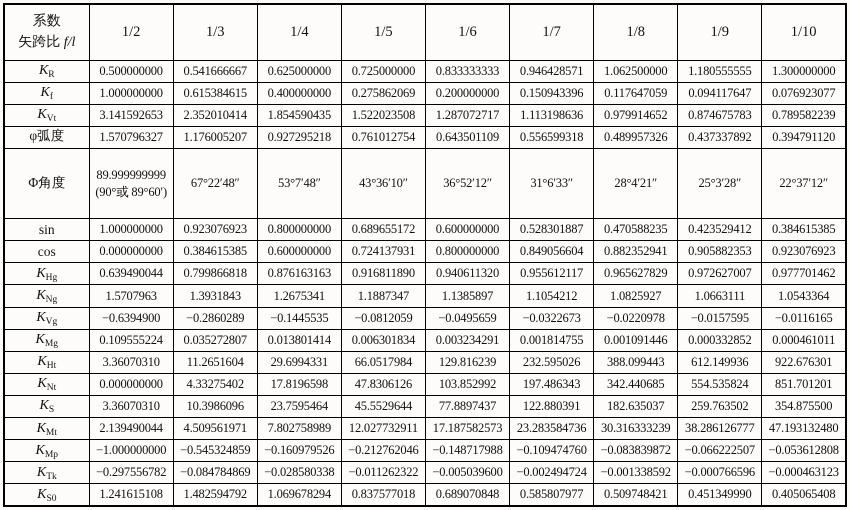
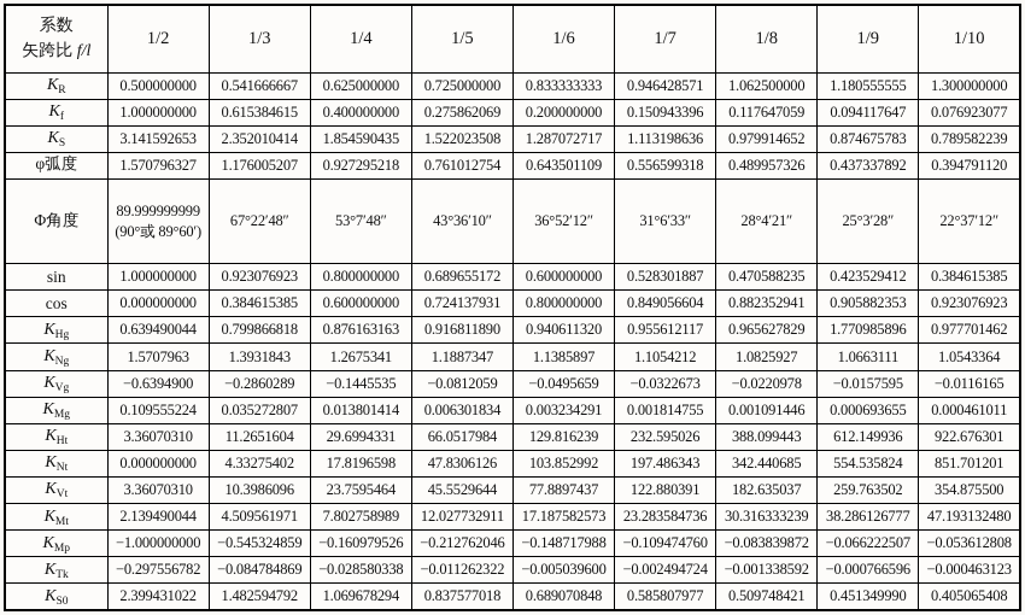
  系数 矢跨比 f/l	1/2	1/3	1/4	1/5	1/6	1/7	1/8	1/9	1/10
  KR	0.500000000	0.541666667	0.625000000	0.725000000	0.833333333	0.946428571	1.062500000	1.180555555	1.300000000
  Kf	1.000000000	0.615384615	0.400000000	0.275862069	0.200000000	0.150943396	0.117647059	0.094117647	0.076923077
- KVt	3.141592653	2.352010414	1.854590435	1.522023508	1.287072717	1.113198636	0.979914652	0.874675783	0.789582239
+ KS	3.141592653	2.352010414	1.854590435	1.522023508	1.287072717	1.113198636	0.979914652	0.874675783	0.789582239
  φ弧度	1.570796327	1.176005207	0.927295218	0.761012754	0.643501109	0.556599318	0.489957326	0.437337892	0.394791120
  Φ角度	89.999999999 (90°或 89°60′)	67°22′48″	53°7′48″	43°36′10″	36°52′12″	31°6′33″	28°4′21″	25°3′28″	22°37′12″
  sin	1.000000000	0.923076923	0.800000000	0.689655172	0.600000000	0.528301887	0.470588235	0.423529412	0.384615385
  cos	0.000000000	0.384615385	0.600000000	0.724137931	0.800000000	0.849056604	0.882352941	0.905882353	0.923076923
- KHg	0.639490044	0.799866818	0.876163163	0.916811890	0.940611320	0.955612117	0.965627829	0.972627007	0.977701462
+ KHg	0.639490044	0.799866818	0.876163163	0.916811890	0.940611320	0.955612117	0.965627829	1.770985896	0.977701462
  KNg	1.5707963	1.3931843	1.2675341	1.1887347	1.1385897	1.1054212	1.0825927	1.0663111	1.0543364
  KVg	−0.6394900	−0.2860289	−0.1445535	−0.0812059	−0.0495659	−0.0322673	−0.0220978	−0.0157595	−0.0116165
- KMg	0.109555224	0.035272807	0.013801414	0.006301834	0.003234291	0.001814755	0.001091446	0.000332852	0.000461011
+ KMg	0.109555224	0.035272807	0.013801414	0.006301834	0.003234291	0.001814755	0.001091446	0.000693655	0.000461011
  KHt	3.36070310	11.2651604	29.6994331	66.0517984	129.816239	232.595026	388.099443	612.149936	922.676301
  KNt	0.000000000	4.33275402	17.8196598	47.8306126	103.852992	197.486343	342.440685	554.535824	851.701201
- KS	3.36070310	10.3986096	23.7595464	45.5529644	77.8897437	122.880391	182.635037	259.763502	354.875500
+ KVt	3.36070310	10.3986096	23.7595464	45.5529644	77.8897437	122.880391	182.635037	259.763502	354.875500
  KMt	2.139490044	4.509561971	7.802758989	12.027732911	17.187582573	23.283584736	30.316333239	38.286126777	47.193132480
  KMp	−1.000000000	−0.545324859	−0.160979526	−0.212762046	−0.148717988	−0.109474760	−0.083839872	−0.066222507	−0.053612808
  KTk	−0.297556782	−0.084784869	−0.028580338	−0.011262322	−0.005039600	−0.002494724	−0.001338592	−0.000766596	−0.000463123
- KS0	1.241615108	1.482594792	1.069678294	0.837577018	0.689070848	0.585807977	0.509748421	0.451349990	0.405065408
+ KS0	2.399431022	1.482594792	1.069678294	0.837577018	0.689070848	0.585807977	0.509748421	0.451349990	0.405065408
